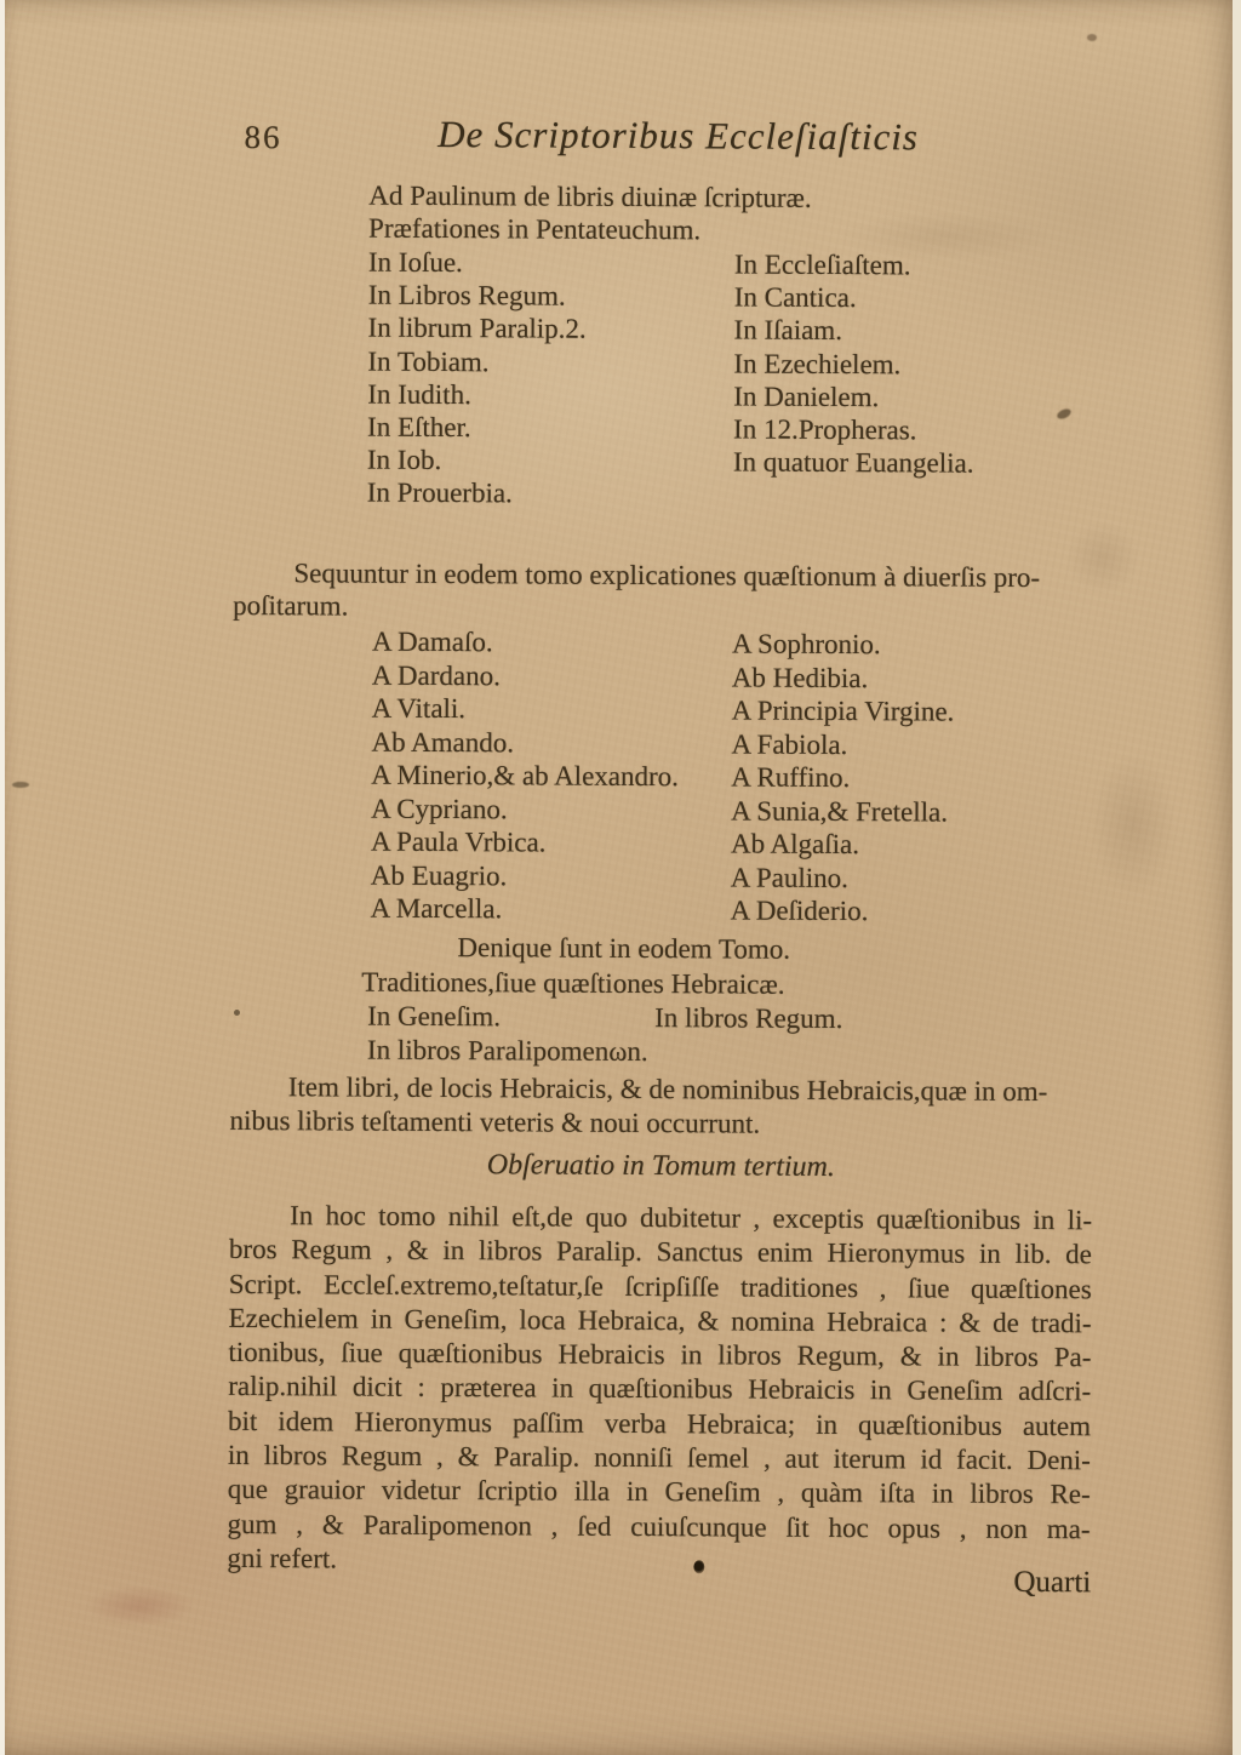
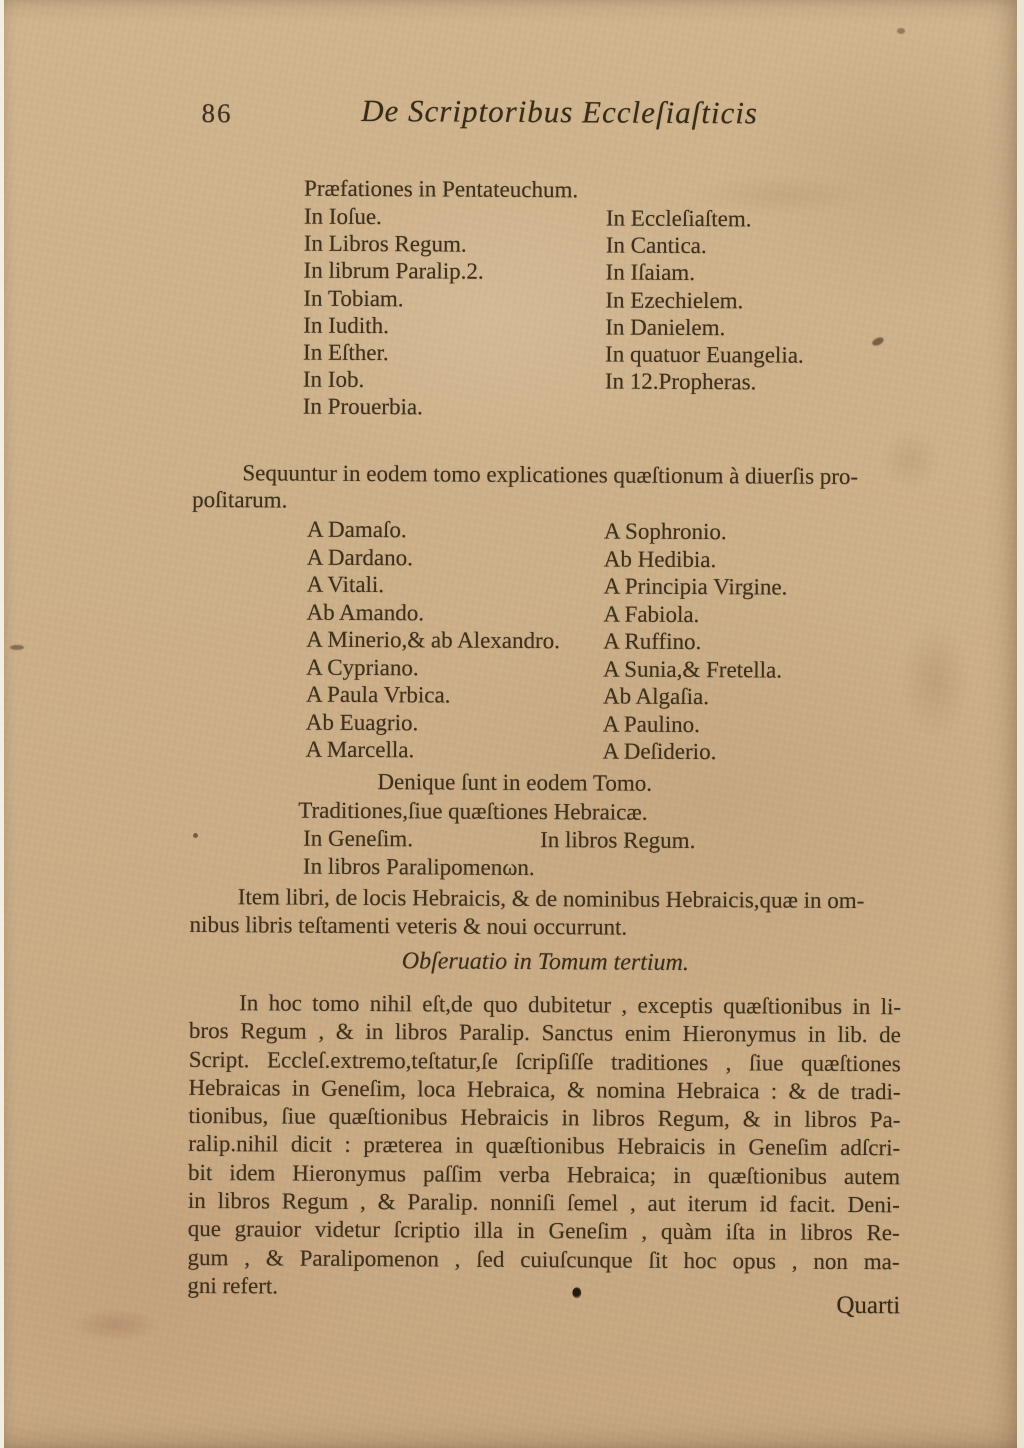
  86
  De Scriptoribus Eccleſiaſticis
- Ad Paulinum de libris diuinæ ſcripturæ.
  Præfationes in Pentateuchum.
  In Ioſue.
  In Eccleſiaſtem.
  In Libros Regum.
  In Cantica.
  In librum Paralip.2.
  In Iſaiam.
  In Tobiam.
  In Ezechielem.
  In Iudith.
  In Danielem.
  In Eſther.
- In 12.Propheras.
+ In quatuor Euangelia.
  In Iob.
- In quatuor Euangelia.
+ In 12.Propheras.
  In Prouerbia.
  Sequuntur in eodem tomo explicationes quæſtionum à diuerſis pro-
  poſitarum.
  A Damaſo.
  A Sophronio.
  A Dardano.
  Ab Hedibia.
  A Vitali.
  A Principia Virgine.
  Ab Amando.
  A Fabiola.
  A Minerio,& ab Alexandro.
  A Ruffino.
  A Cypriano.
  A Sunia,& Fretella.
  A Paula Vrbica.
  Ab Algaſia.
  Ab Euagrio.
  A Paulino.
  A Marcella.
  A Deſiderio.
  Denique ſunt in eodem Tomo.
  Traditiones,ſiue quæſtiones Hebraicæ.
  In Geneſim.
  In libros Regum.
  In libros Paralipomenωn.
  Item libri, de locis Hebraicis, & de nominibus Hebraicis,quæ in om-
  nibus libris teſtamenti veteris & noui occurrunt.
  Obſeruatio in Tomum tertium.
  In hoc tomo nihil eſt,de quo dubitetur , exceptis quæſtionibus in li-
  bros Regum , & in libros Paralip. Sanctus enim Hieronymus in lib. de
  Script. Eccleſ.extremo,teſtatur,ſe ſcripſiſſe traditiones , ſiue quæſtiones
- Ezechielem in Geneſim, loca Hebraica, & nomina Hebraica : & de tradi-
+ Hebraicas in Geneſim, loca Hebraica, & nomina Hebraica : & de tradi-
  tionibus, ſiue quæſtionibus Hebraicis in libros Regum, & in libros Pa-
  ralip.nihil dicit : præterea in quæſtionibus Hebraicis in Geneſim adſcri-
  bit idem Hieronymus paſſim verba Hebraica; in quæſtionibus autem
  in libros Regum , & Paralip. nonniſi ſemel , aut iterum id facit. Deni-
  que grauior videtur ſcriptio illa in Geneſim , quàm iſta in libros Re-
  gum , & Paralipomenon , ſed cuiuſcunque ſit hoc opus , non ma-
  gni refert.
  Quarti
